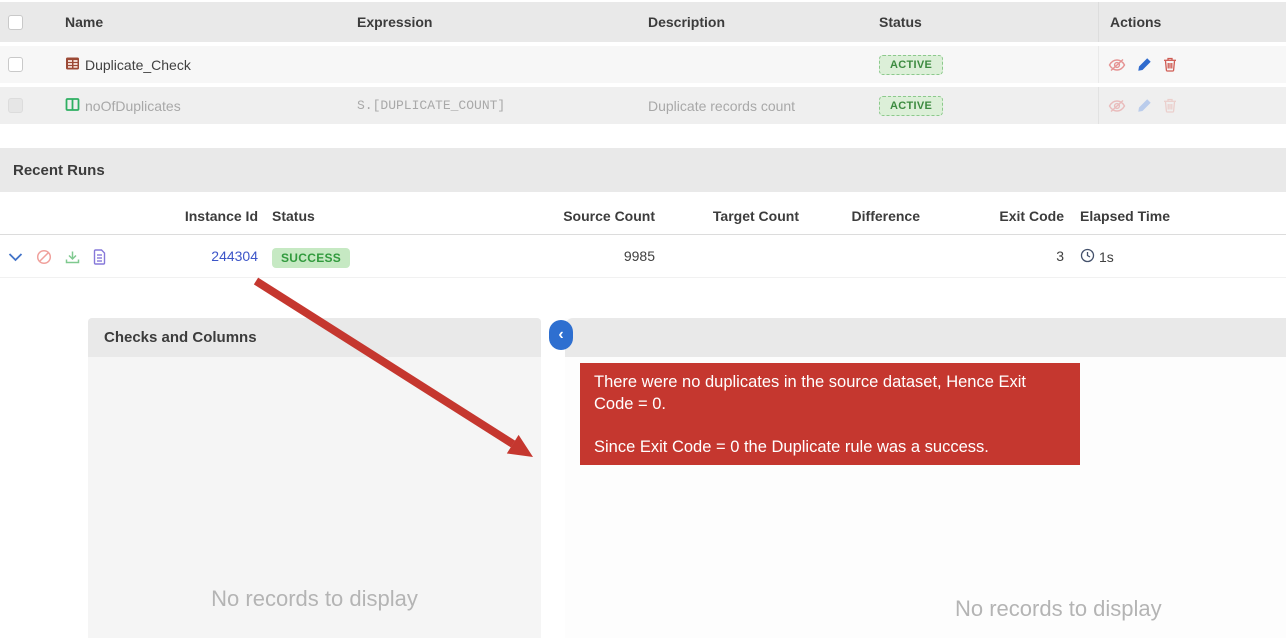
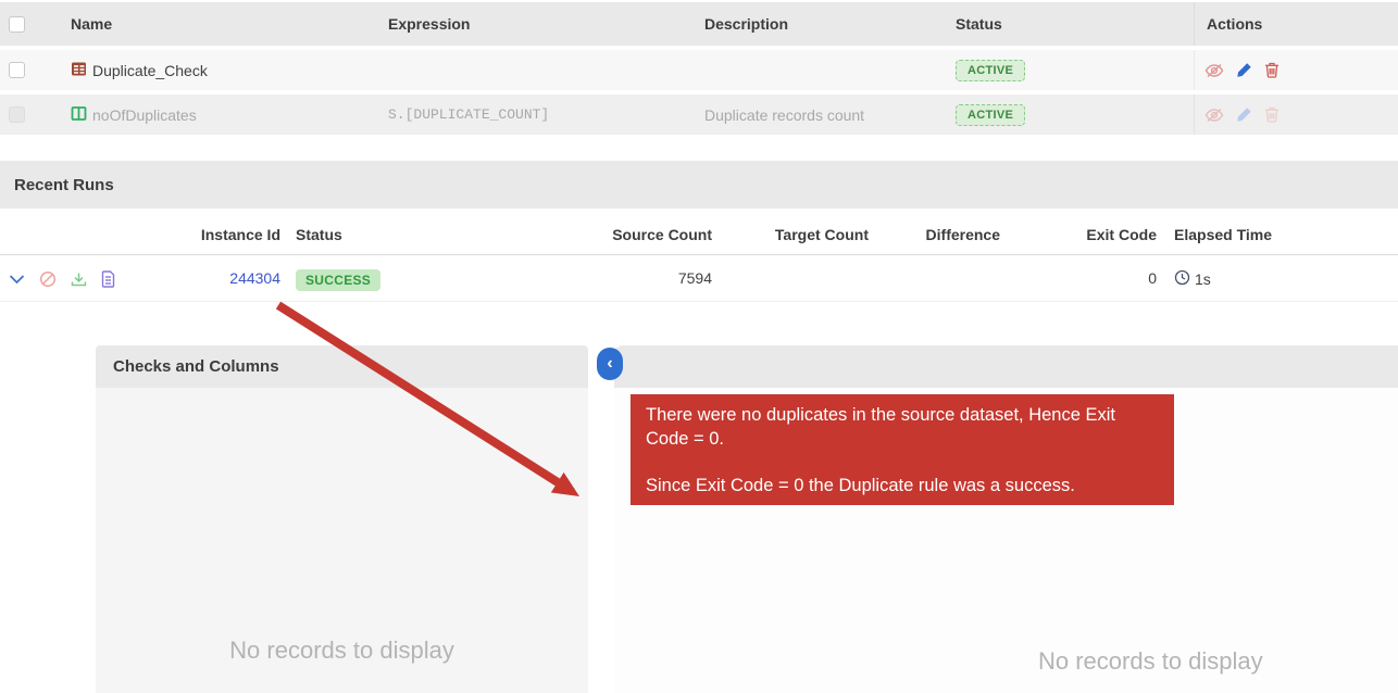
  Name
  Expression
  Description
  Status
  Actions
  Duplicate_Check
  ACTIVE
  noOfDuplicates
  S.[DUPLICATE_COUNT]
  Duplicate records count
  ACTIVE
  Recent Runs
  Instance Id
  Status
  Source Count
  Target Count
  Difference
  Exit Code
  Elapsed Time
  244304
  SUCCESS
- 9985
+ 7594
- 3
+ 0
  1s
  Checks and Columns
  No records to display
  There were no duplicates in the source dataset, Hence Exit Code = 0.
  Since Exit Code = 0 the Duplicate rule was a success.
  No records to display
  ‹
